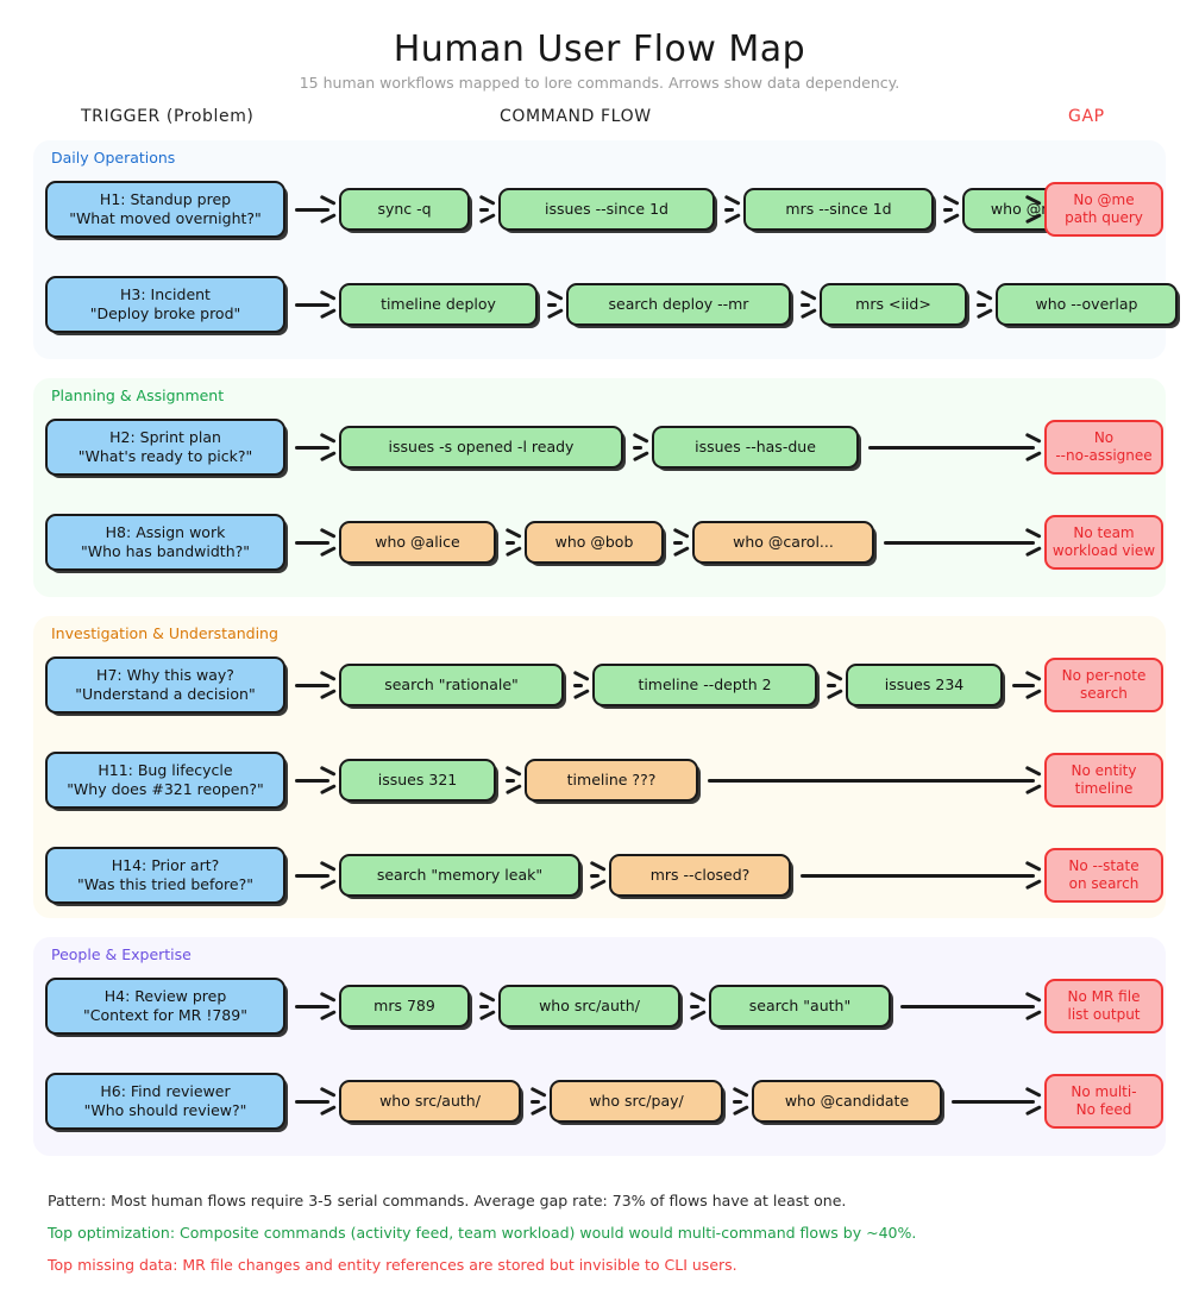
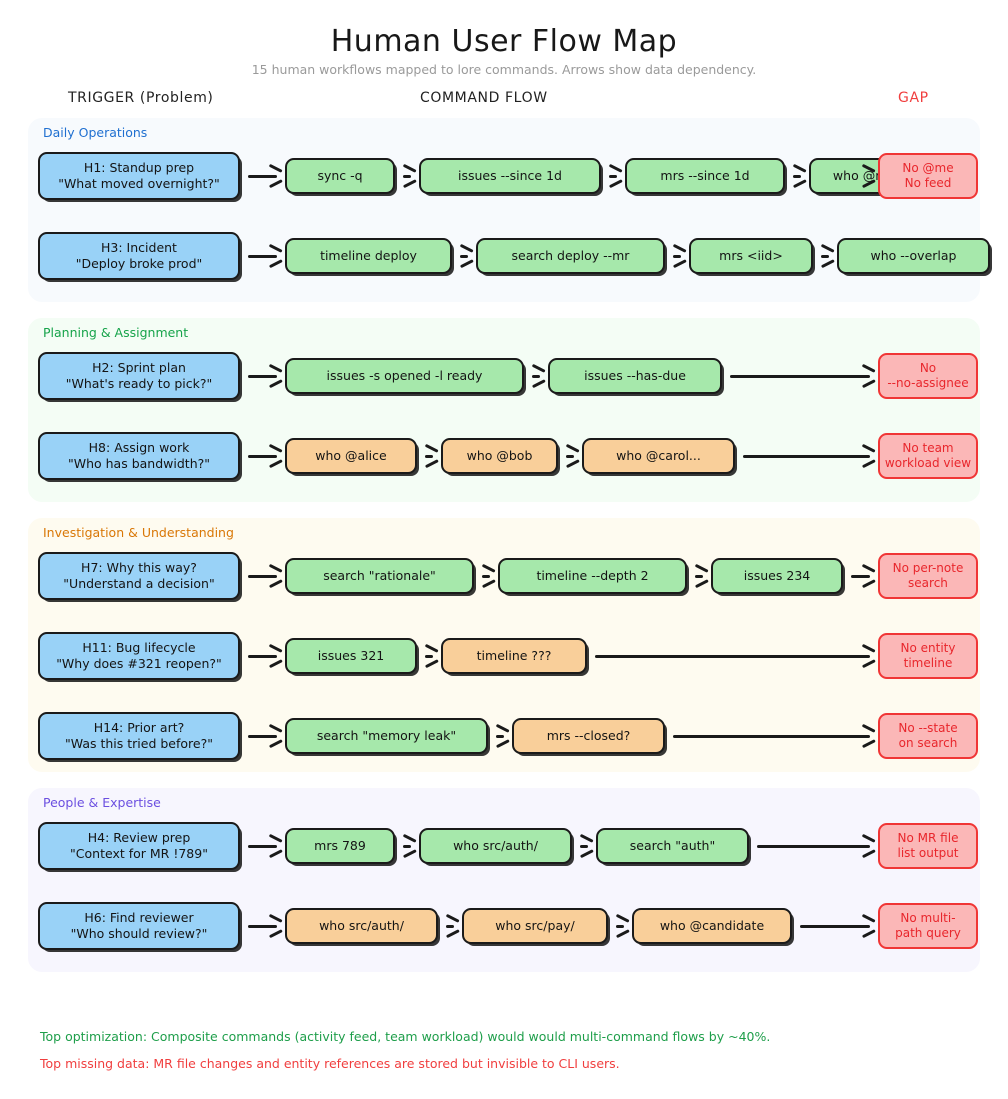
  Human User Flow Map
  15 human workflows mapped to lore commands. Arrows show data dependency.
  TRIGGER (Problem)
  COMMAND FLOW
  GAP
  Daily Operations
  H1: Standup prep
  "What moved overnight?"
  sync -q
  issues --since 1d
  mrs --since 1d
  No @me
- path query
+ No feed
  H3: Incident
  "Deploy broke prod"
  timeline deploy
  search deploy --mr
  mrs <iid>
  who --overlap
  Planning & Assignment
  H2: Sprint plan
  "What's ready to pick?"
  issues -s opened -l ready
  issues --has-due
  No
  --no-assignee
  H8: Assign work
  "Who has bandwidth?"
  who @alice
  who @bob
  who @carol...
  No team
  workload view
  Investigation & Understanding
  H7: Why this way?
  "Understand a decision"
  search "rationale"
  timeline --depth 2
  issues 234
  No per-note
  search
  H11: Bug lifecycle
  "Why does #321 reopen?"
  issues 321
  timeline ???
  No entity
  timeline
  H14: Prior art?
  "Was this tried before?"
  search "memory leak"
  mrs --closed?
  No --state
  on search
  People & Expertise
  H4: Review prep
  "Context for MR !789"
  mrs 789
  who src/auth/
  search "auth"
  No MR file
  list output
  H6: Find reviewer
  "Who should review?"
  who src/auth/
  who src/pay/
  who @candidate
  No multi-
- No feed
+ path query
- Pattern: Most human flows require 3-5 serial commands. Average gap rate: 73% of flows have at least one.
  Top optimization: Composite commands (activity feed, team workload) would would multi-command flows by ~40%.
  Top missing data: MR file changes and entity references are stored but invisible to CLI users.
